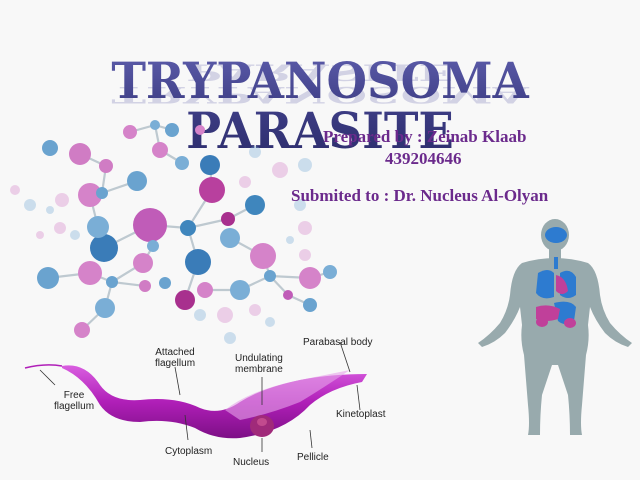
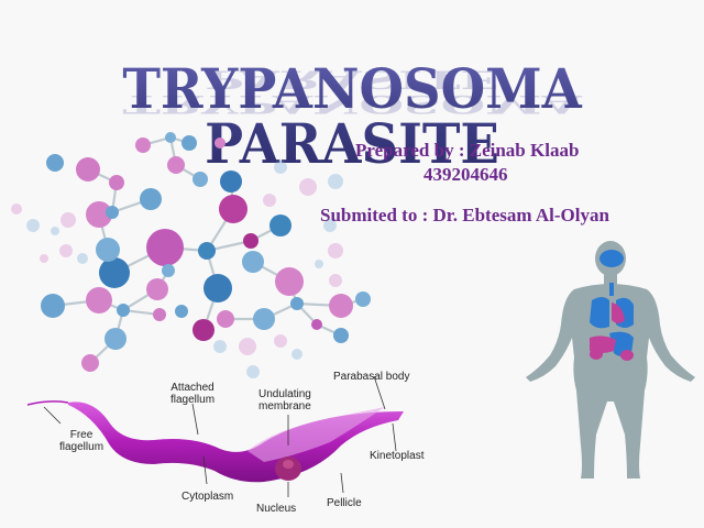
  TRYPANOSOMA ARASITE
  Prepared by : Zeinab Klaab
  439204646
- Submited to : Dr. Nucleus Al-Olyan
+ Submited to : Dr. Ebtesam Al-Olyan
  Attached
  flagellum
  Undulating
  membrane
  Parabasal body
  Free
  flagellum
  Kinetoplast
  Cytoplasm
  Nucleus
  Pellicle
